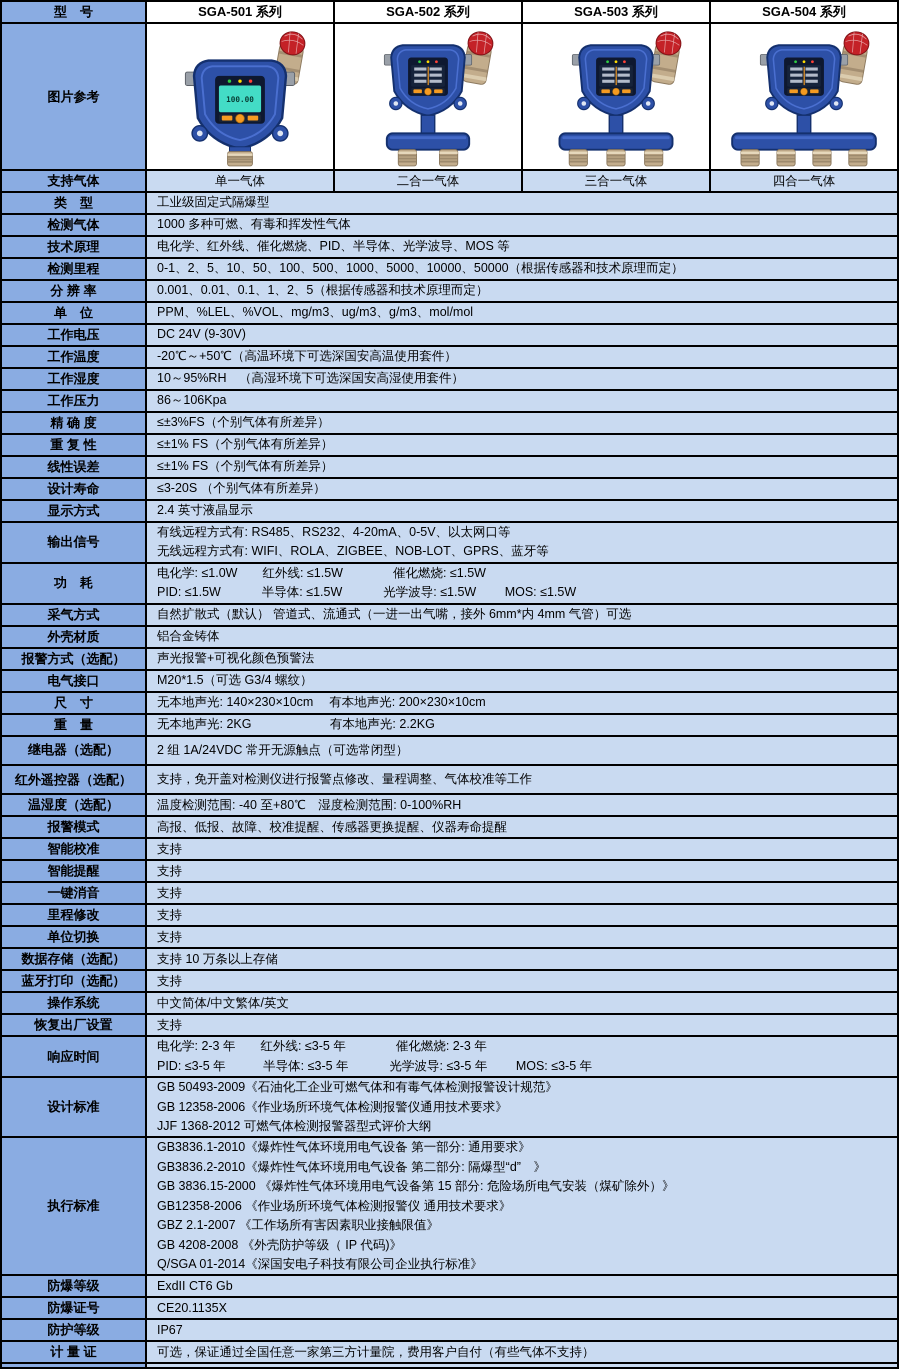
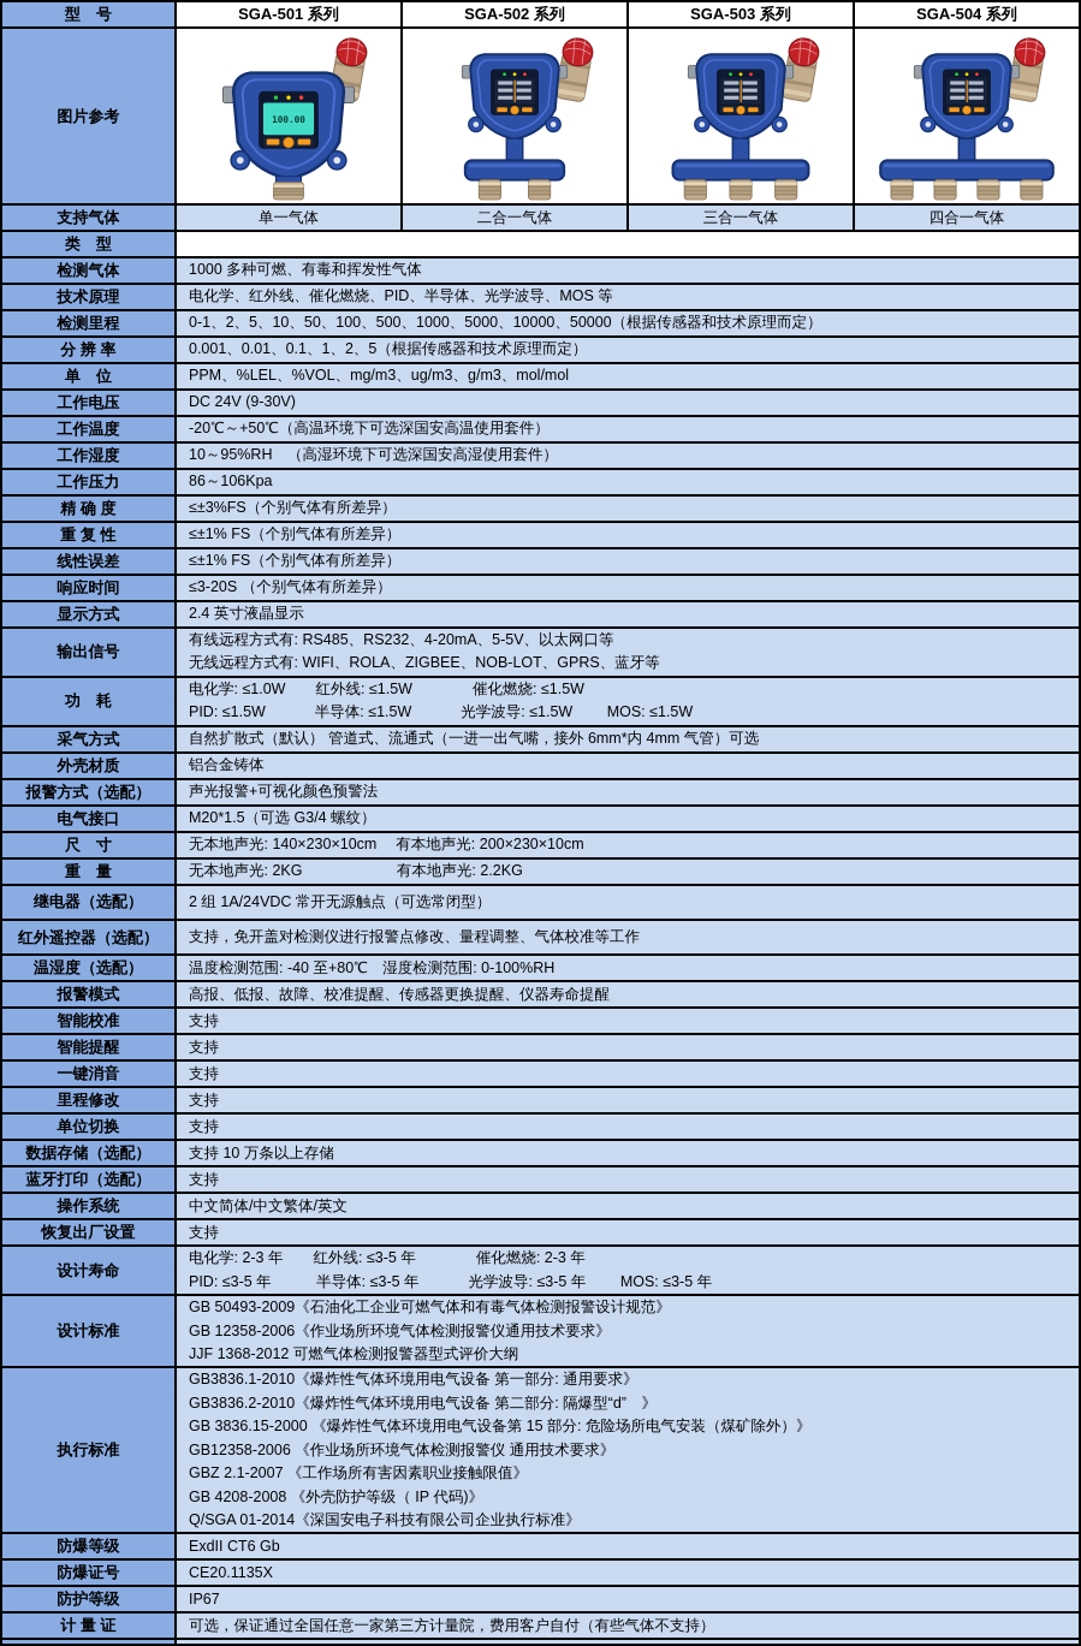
  型 号
  SGA-501 系列
  SGA-502 系列
  SGA-503 系列
  SGA-504 系列
  图片参考
  100.00
  支持气体
  单一气体
  二合一气体
  三合一气体
  四合一气体
  类 型
- 工业级固定式隔爆型
  检测气体
  1000 多种可燃、有毒和挥发性气体
  技术原理
  电化学、红外线、催化燃烧、PID、半导体、光学波导、MOS 等
  检测里程
  0-1、2、5、10、50、100、500、1000、5000、10000、50000（根据传感器和技术原理而定）
  分 辨 率
  0.001、0.01、0.1、1、2、5（根据传感器和技术原理而定）
  单 位
  PPM、%LEL、%VOL、mg/m3、ug/m3、g/m3、mol/mol
  工作电压
  DC 24V (9-30V)
  工作温度
  -20℃～+50℃（高温环境下可选深国安高温使用套件）
  工作湿度
  10～95%RH （高湿环境下可选深国安高湿使用套件）
  工作压力
  86～106Kpa
  精 确 度
  ≤±3%FS（个别气体有所差异）
  重 复 性
  ≤±1% FS（个别气体有所差异）
  线性误差
  ≤±1% FS（个别气体有所差异）
- 设计寿命
+ 响应时间
  ≤3-20S （个别气体有所差异）
  显示方式
  2.4 英寸液晶显示
  输出信号
- 有线远程方式有: RS485、RS232、4-20mA、0-5V、以太网口等
+ 有线远程方式有: RS485、RS232、4-20mA、5-5V、以太网口等
  无线远程方式有: WIFI、ROLA、ZIGBEE、NOB-LOT、GPRS、蓝牙等
  功 耗
  电化学: ≤1.0W 红外线: ≤1.5W 催化燃烧: ≤1.5W
  PID: ≤1.5W 半导体: ≤1.5W 光学波导: ≤1.5W MOS: ≤1.5W
  采气方式
  自然扩散式（默认） 管道式、流通式（一进一出气嘴，接外 6mm*内 4mm 气管）可选
  外壳材质
  铝合金铸体
  报警方式（选配）
  声光报警+可视化颜色预警法
  电气接口
  M20*1.5（可选 G3/4 螺纹）
  尺 寸
  无本地声光: 140×230×10cm 有本地声光: 200×230×10cm
  重 量
  无本地声光: 2KG 有本地声光: 2.2KG
  继电器（选配）
  2 组 1A/24VDC 常开无源触点（可选常闭型）
  红外遥控器（选配）
  支持，免开盖对检测仪进行报警点修改、量程调整、气体校准等工作
  温湿度（选配）
  温度检测范围: -40 至+80℃ 湿度检测范围: 0-100%RH
  报警模式
  高报、低报、故障、校准提醒、传感器更换提醒、仪器寿命提醒
  智能校准
  支持
  智能提醒
  支持
  一键消音
  支持
  里程修改
  支持
  单位切换
  支持
  数据存储（选配）
  支持 10 万条以上存储
  蓝牙打印（选配）
  支持
  操作系统
  中文简体/中文繁体/英文
  恢复出厂设置
  支持
- 响应时间
+ 设计寿命
  电化学: 2-3 年 红外线: ≤3-5 年 催化燃烧: 2-3 年
  PID: ≤3-5 年 半导体: ≤3-5 年 光学波导: ≤3-5 年 MOS: ≤3-5 年
  设计标准
  GB 50493-2009《石油化工企业可燃气体和有毒气体检测报警设计规范》
  GB 12358-2006《作业场所环境气体检测报警仪通用技术要求》
  JJF 1368-2012 可燃气体检测报警器型式评价大纲
  执行标准
  GB3836.1-2010《爆炸性气体环境用电气设备 第一部分: 通用要求》
  GB3836.2-2010《爆炸性气体环境用电气设备 第二部分: 隔爆型“d” 》
  GB 3836.15-2000 《爆炸性气体环境用电气设备第 15 部分: 危险场所电气安装（煤矿除外）》
  GB12358-2006 《作业场所环境气体检测报警仪 通用技术要求》
  GBZ 2.1-2007 《工作场所有害因素职业接触限值》
  GB 4208-2008 《外壳防护等级（ IP 代码)》
  Q/SGA 01-2014《深国安电子科技有限公司企业执行标准》
  防爆等级
  ExdII CT6 Gb
  防爆证号
  CE20.1135X
  防护等级
  IP67
  计 量 证
  可选，保证通过全国任意一家第三方计量院，费用客户自付（有些气体不支持）
